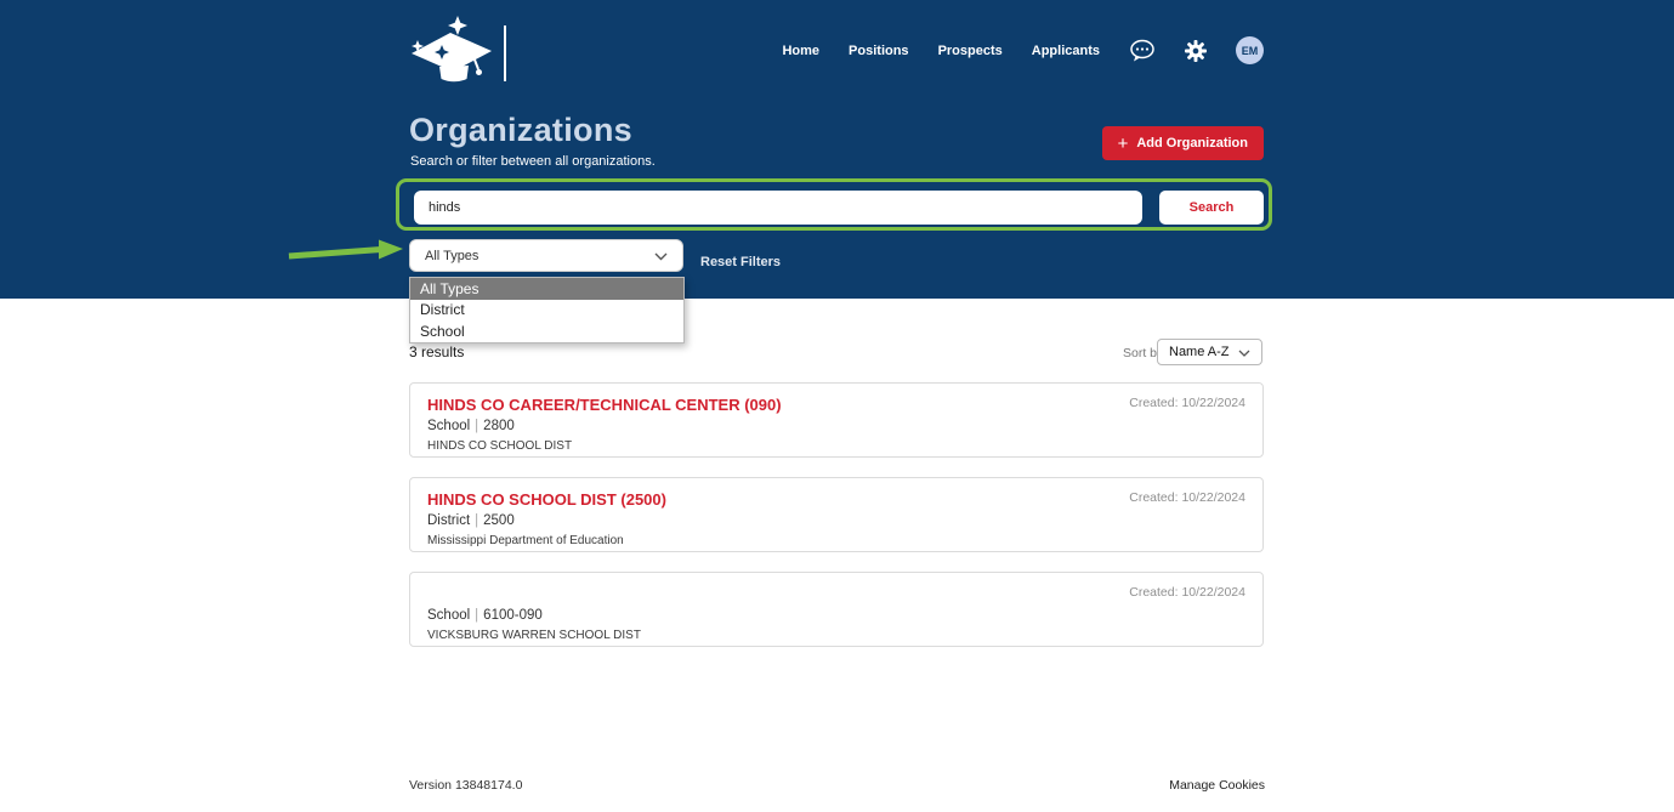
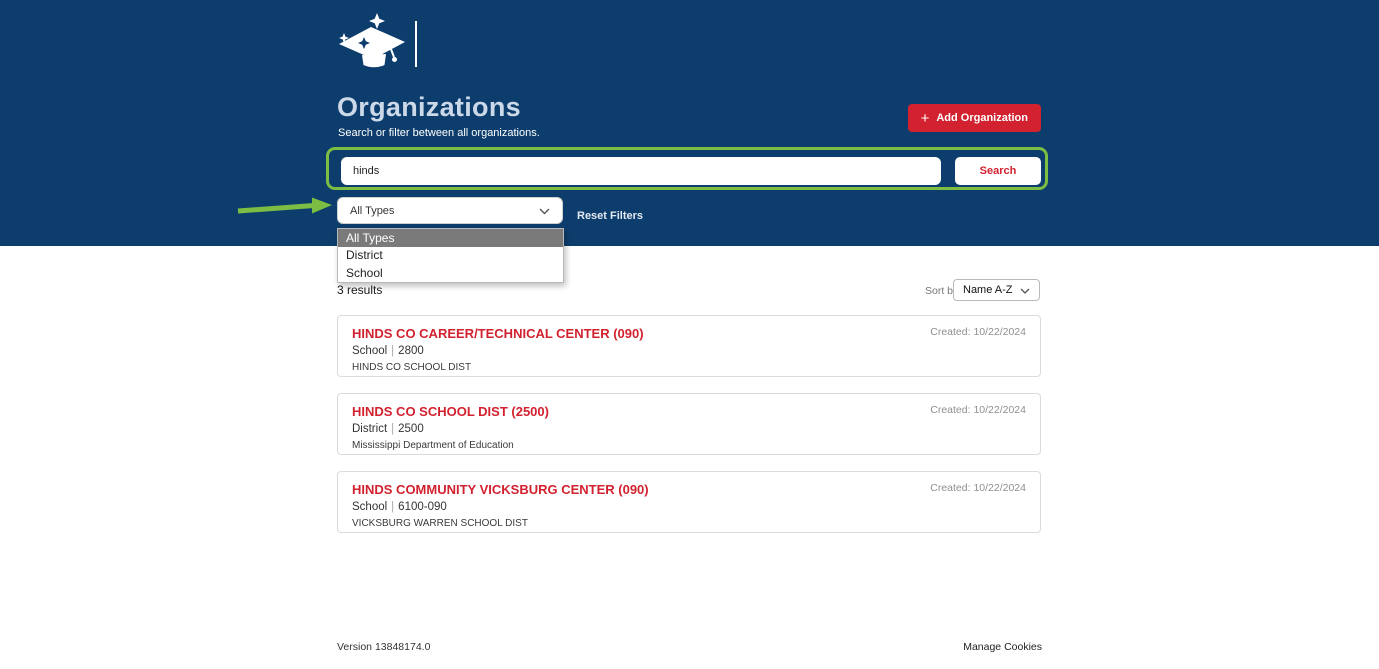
- Home
- Positions
- Prospects
- Applicants
- EM
  Organizations
  Search or filter between all organizations.
  +
  Add Organization
  hinds
  Search
  All Types
  Reset Filters
  All Types
  District
  School
  3 results
  Sort b
  Name A-Z
  HINDS CO CAREER/TECHNICAL CENTER (090)
  School | 2800
  HINDS CO SCHOOL DIST
  Created: 10/22/2024
  HINDS CO SCHOOL DIST (2500)
  District | 2500
  Mississippi Department of Education
  Created: 10/22/2024
+ HINDS COMMUNITY VICKSBURG CENTER (090)
  School | 6100-090
  VICKSBURG WARREN SCHOOL DIST
  Created: 10/22/2024
  Version 13848174.0
  Manage Cookies
